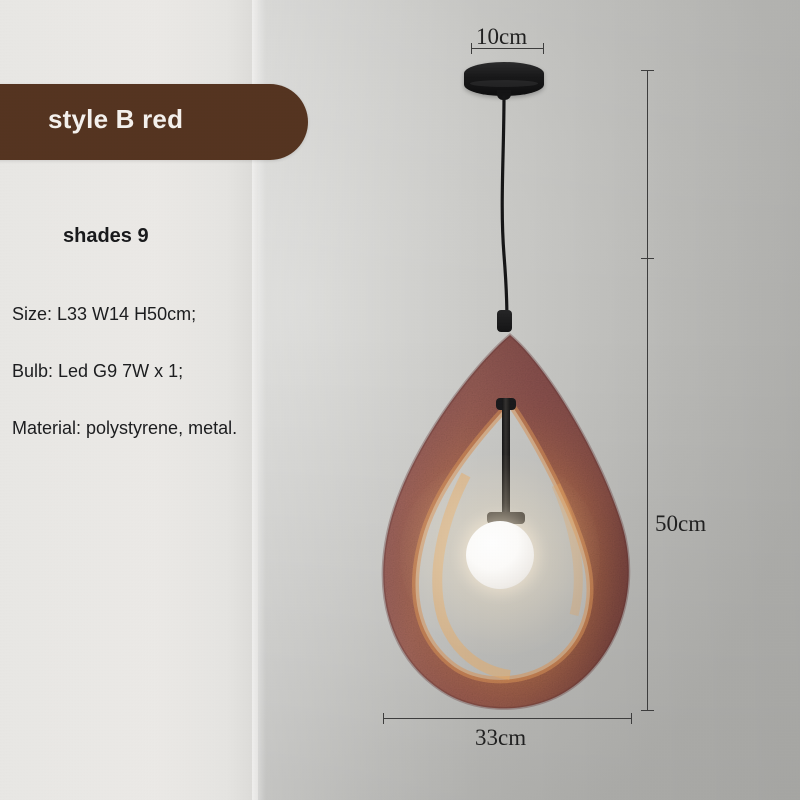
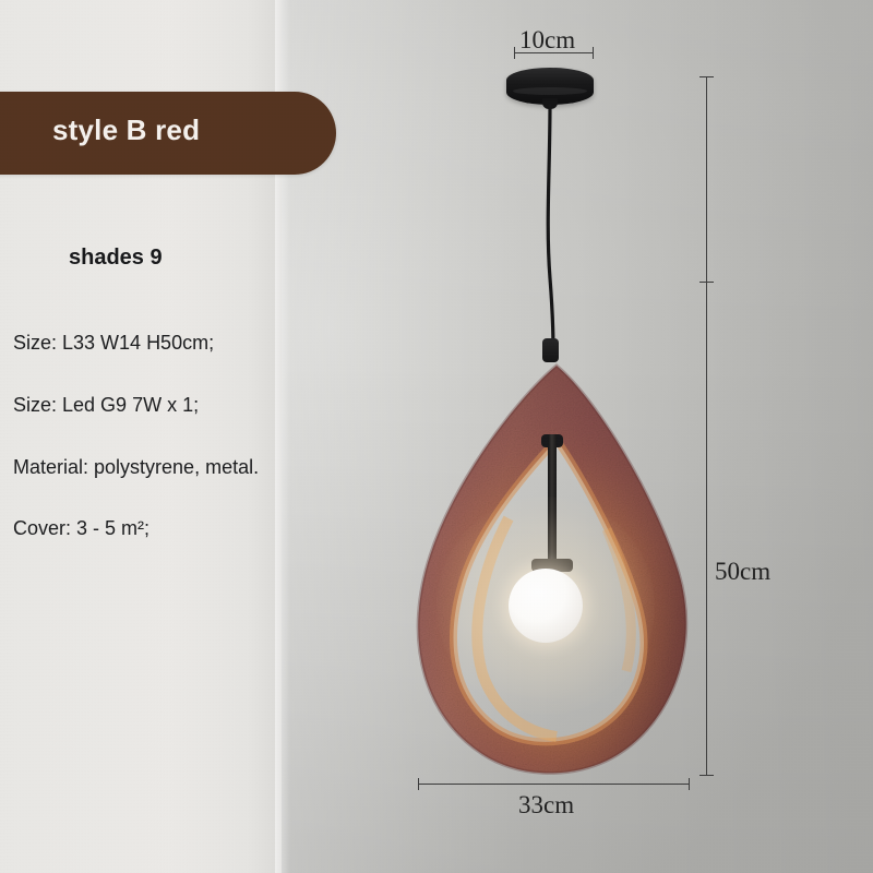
  style B red
  shades 9
  Size: L33 W14 H50cm;
- Bulb: Led G9 7W x 1;
+ Size: Led G9 7W x 1;
  Material: polystyrene, metal.
+ Cover: 3 - 5 m²;
  10cm
  50cm
  33cm
